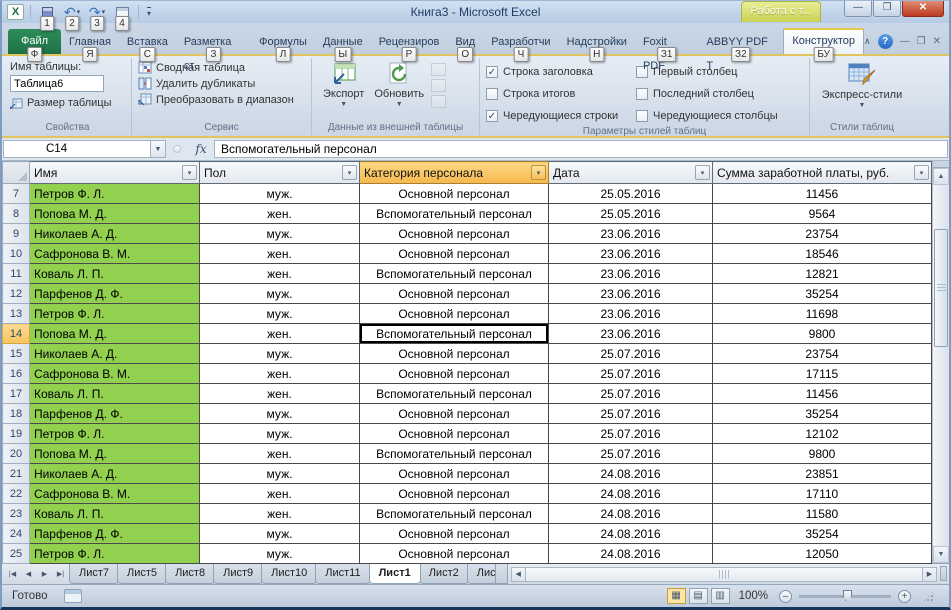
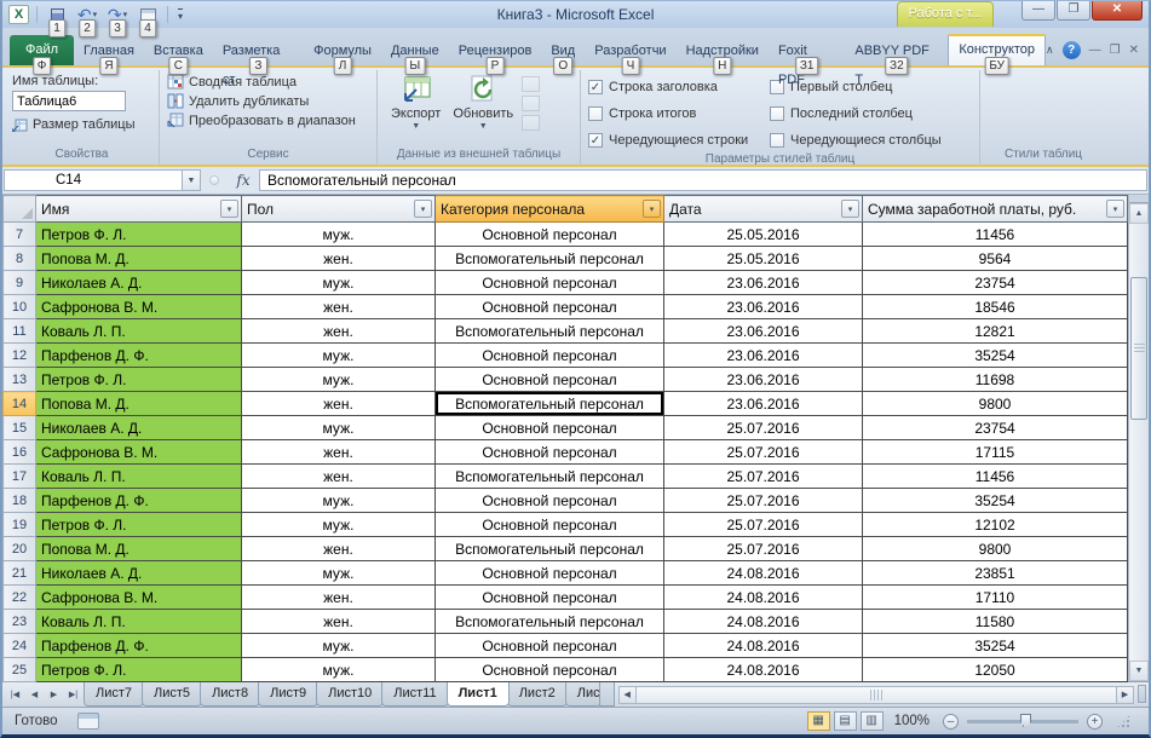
  X
  1
  ↶
  2
  ↷
  3
  4
  ▾
  Книга3 - Microsoft Excel
  Работа с т...
  —
  ❐
  ✕
  Файл
  Ф
  Главная
  Я
  Вставка
  С
  Разметка ст
  З
  Формулы
  Л
  Данные
  Ы
  Рецензиров
  Р
  Вид
  О
  Разработчи
  Ч
  Надстройки
  Н
  Foxit PDF
  З1
  ABBYY PDF T
  З2
  Конструктор
  БУ
  ∧
  ?
  —
  ❐
  ✕
  Имя таблицы:
  Таблица6
  Размер таблицы
  Свойства
  Сводная таблица
  Удалить дубликаты
  Преобразовать в диапазон
  Сервис
  Экспорт
  Обновить
  Данные из внешней таблицы
  ✓
  Строка заголовка
  Строка итогов
  ✓
  Чередующиеся строки
  Первый столбец
  Последний столбец
  Чередующиеся столбцы
  Параметры стилей таблиц
- Экспресс-стили
  Стили таблиц
  C14
  fx
  Вспомогательный персонал
  	Имя	Пол	Категория персонала	Дата	Сумма заработной платы, руб.
  7	Петров Ф. Л.	муж.	Основной персонал	25.05.2016	11456
  8	Попова М. Д.	жен.	Вспомогательный персонал	25.05.2016	9564
  9	Николаев А. Д.	муж.	Основной персонал	23.06.2016	23754
  10	Сафронова В. М.	жен.	Основной персонал	23.06.2016	18546
  11	Коваль Л. П.	жен.	Вспомогательный персонал	23.06.2016	12821
  12	Парфенов Д. Ф.	муж.	Основной персонал	23.06.2016	35254
  13	Петров Ф. Л.	муж.	Основной персонал	23.06.2016	11698
  14	Попова М. Д.	жен.	Вспомогательный персонал	23.06.2016	9800
  15	Николаев А. Д.	муж.	Основной персонал	25.07.2016	23754
  16	Сафронова В. М.	жен.	Основной персонал	25.07.2016	17115
  17	Коваль Л. П.	жен.	Вспомогательный персонал	25.07.2016	11456
  18	Парфенов Д. Ф.	муж.	Основной персонал	25.07.2016	35254
  19	Петров Ф. Л.	муж.	Основной персонал	25.07.2016	12102
  20	Попова М. Д.	жен.	Вспомогательный персонал	25.07.2016	9800
  21	Николаев А. Д.	муж.	Основной персонал	24.08.2016	23851
  22	Сафронова В. М.	жен.	Основной персонал	24.08.2016	17110
  23	Коваль Л. П.	жен.	Вспомогательный персонал	24.08.2016	11580
  24	Парфенов Д. Ф.	муж.	Основной персонал	24.08.2016	35254
  25	Петров Ф. Л.	муж.	Основной персонал	24.08.2016	12050
  Лист7
  Лист5
  Лист8
  Лист9
  Лист10
  Лист11
  Лист1
  Лист2
  Лис
  Готово
  ▦
  ▤
  ▥
  100%
  –
  +
